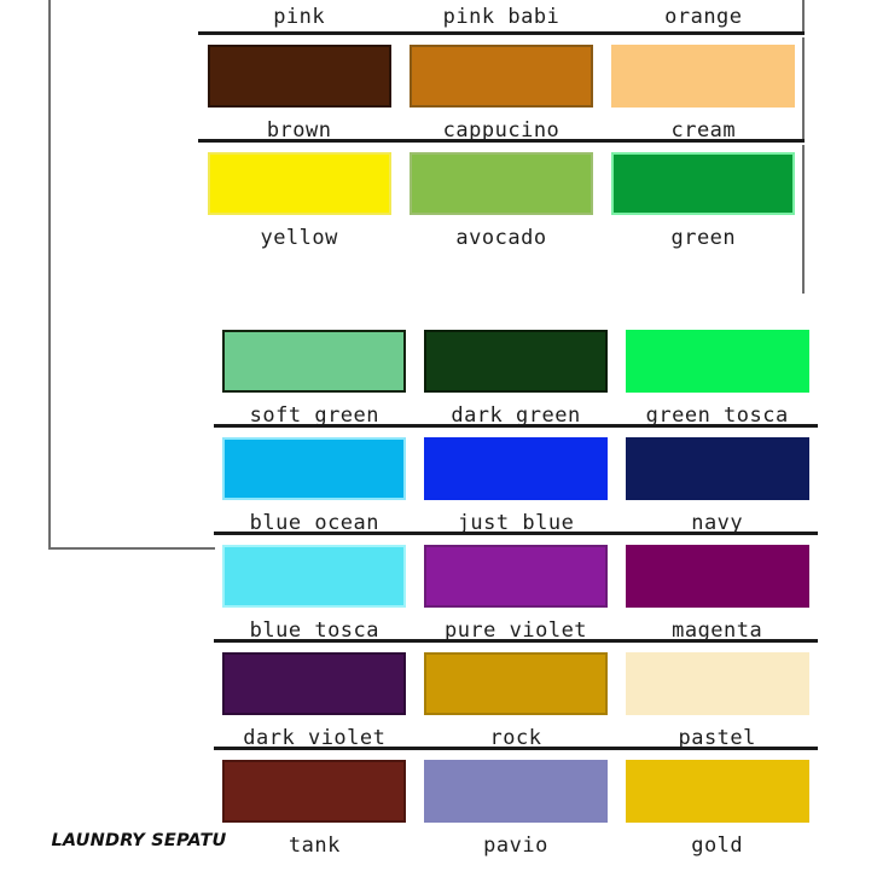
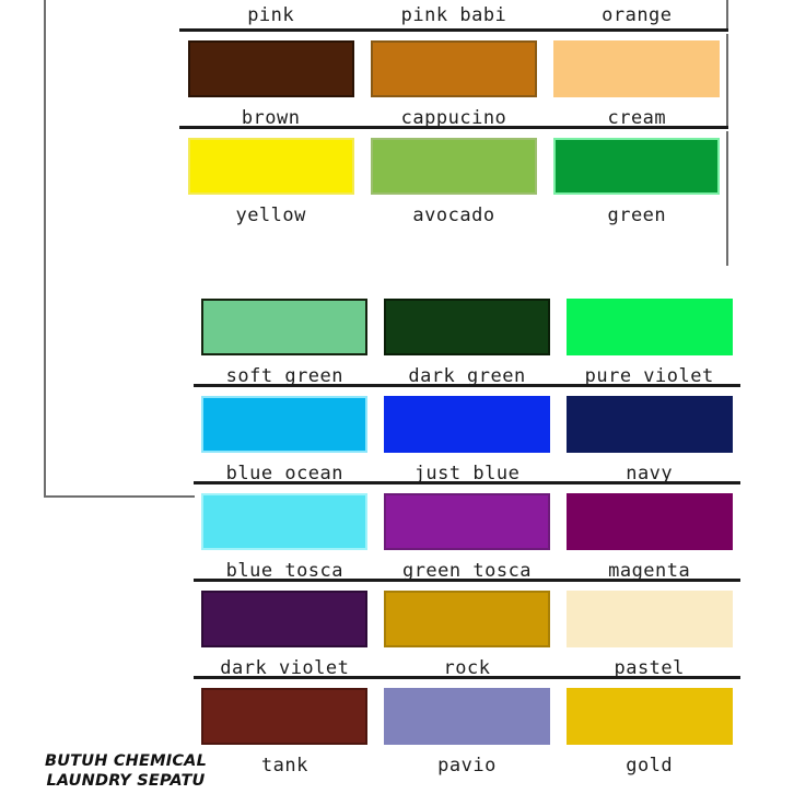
  pink
  pink babi
  orange
  brown
  cappucino
  cream
  yellow
  avocado
  green
  soft green
  dark green
- green tosca
+ pure violet
  blue ocean
  just blue
  navy
  blue tosca
- pure violet
+ green tosca
  magenta
  dark violet
  rock
  pastel
  tank
  pavio
  gold
+ BUTUH CHEMICAL
  LAUNDRY SEPATU
